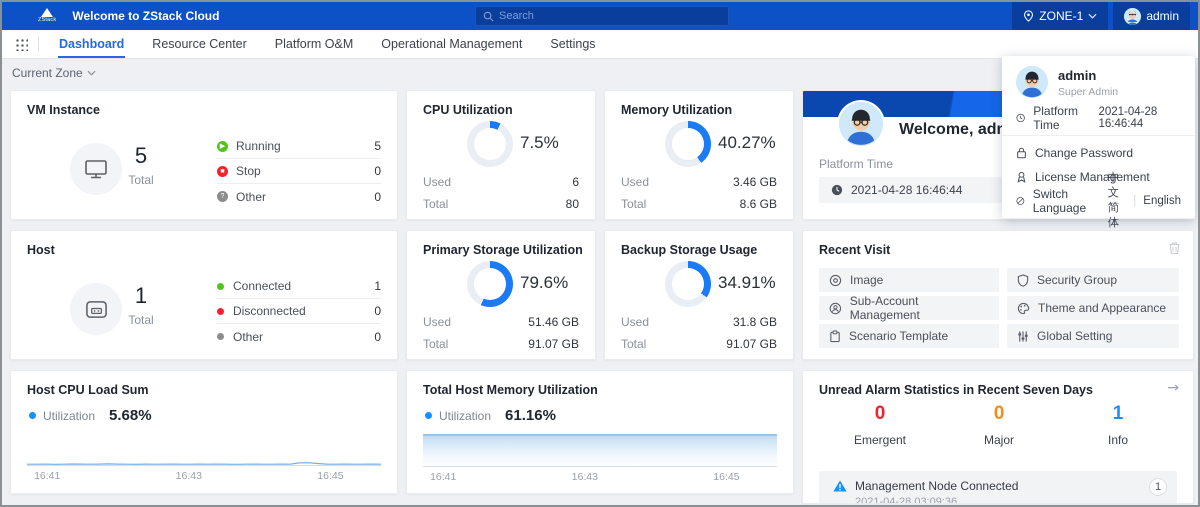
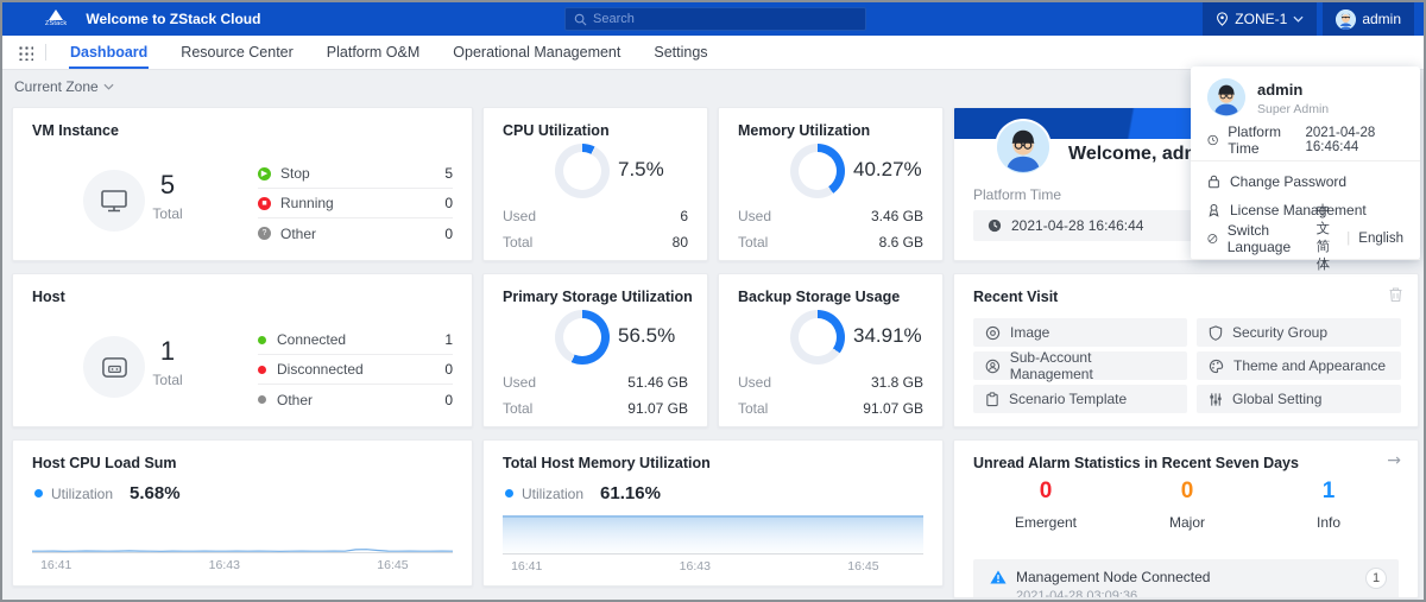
  Welcome to ZStack Cloud
  Search
  ZONE-1
  admin
  Dashboard
  Resource Center
  Platform O&M
  Operational Management
  Settings
  Current Zone
  VM Instance
  5
  Total
- Running
+ Stop
  5
- Stop
+ Running
  0
  Other
  0
  CPU Utilization
  7.5%
  Used
  6
  Total
  80
  Memory Utilization
  40.27%
  Used
  3.46 GB
  Total
  8.6 GB
  Welcome, ad
  Platform Time
  2021-04-28 16:46:44
  Host
  1
  Total
  Connected
  1
  Disconnected
  0
  Other
  0
  Primary Storage Utilization
- 79.6%
+ 56.5%
  Used
  51.46 GB
  Total
  91.07 GB
  Backup Storage Usage
  34.91%
  Used
  31.8 GB
  Total
  91.07 GB
  Recent Visit
  Image
  Security Group
  Sub-Account Management
  Theme and Appearance
  Scenario Template
  Global Setting
  Host CPU Load Sum
  Utilization
  5.68%
  16:41
  16:43
  16:45
  Total Host Memory Utilization
  Utilization
  61.16%
  16:41
  16:43
  16:45
  Unread Alarm Statistics in Recent Seven Days
  →
  0
  Emergent
  0
  Major
  1
  Info
  Management Node Connected
  2021-04-28 03:09:36
  1
  admin
  Super Admin
  Platform Time
  2021-04-28 16:46:44
  Change Password
  License Management
  Switch Language
  中文简体
  |
  English
